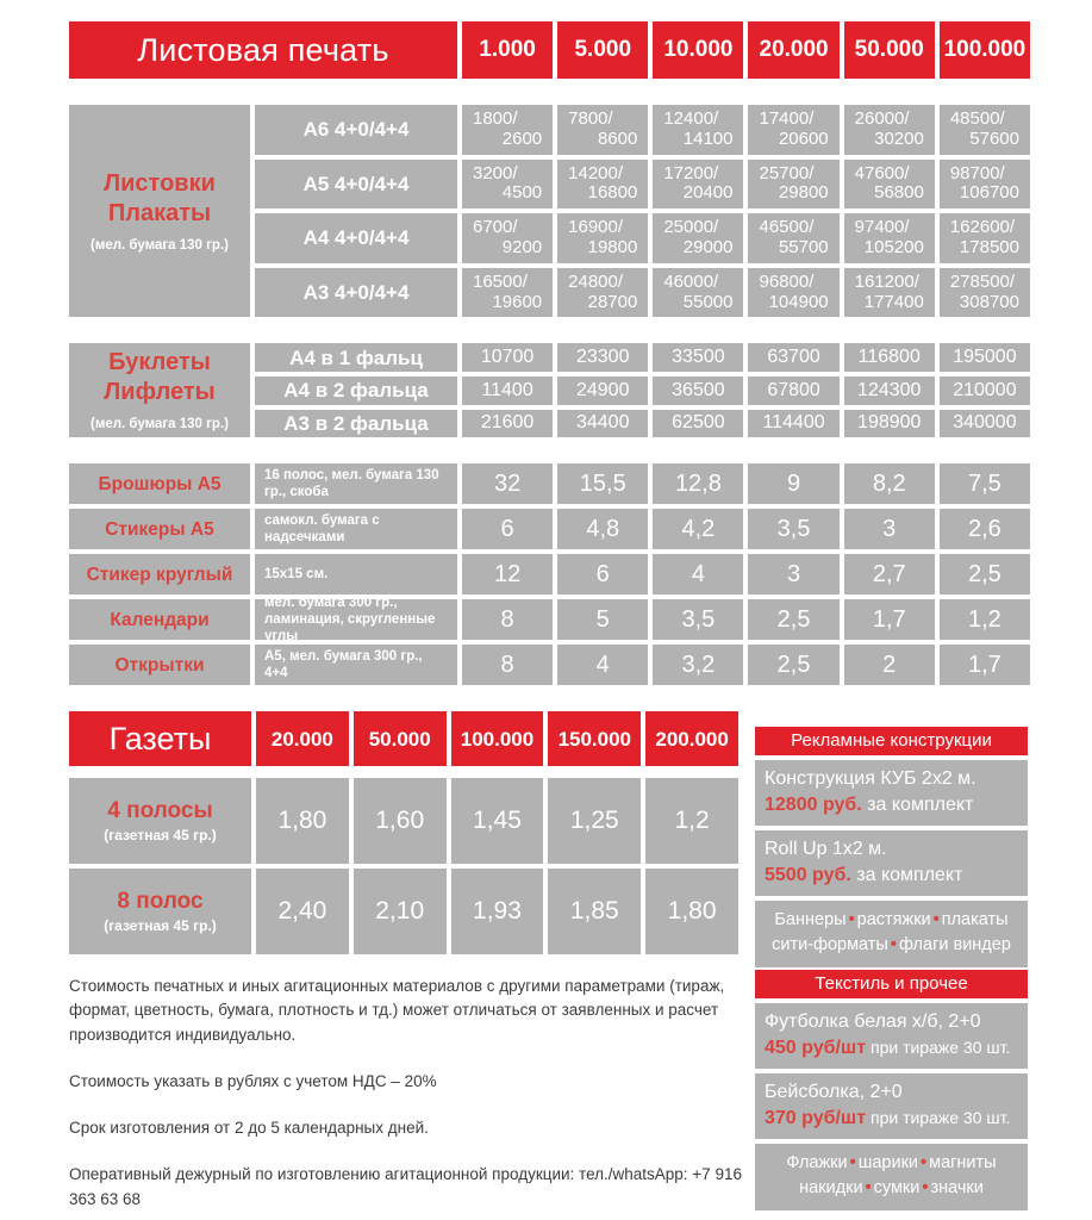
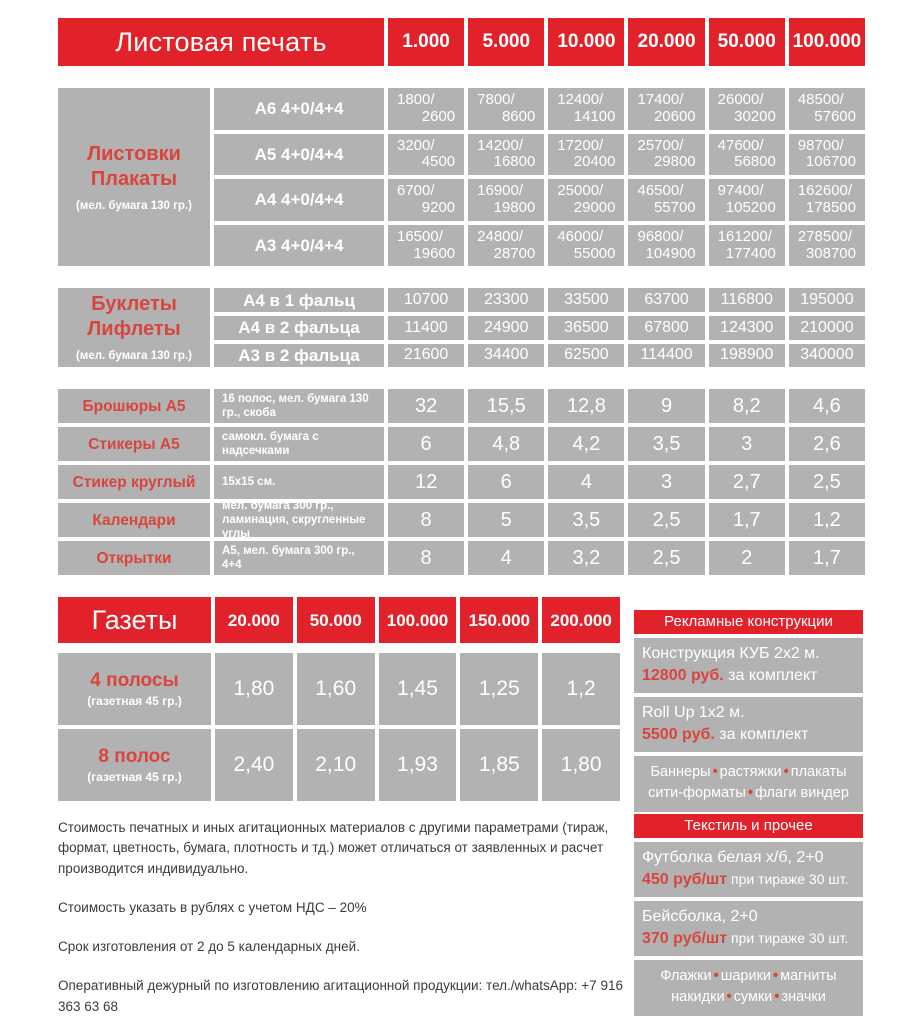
  Листовая печать
  1.000
  5.000
  10.000
  20.000
  50.000
  100.000
  Листовки
  Плакаты
  (мел. бумага 130 гр.)
  А6 4+0/4+4
  1800/
  2600
  7800/
  8600
  12400/
  14100
  17400/
  20600
  26000/
  30200
  48500/
  57600
  А5 4+0/4+4
  3200/
  4500
  14200/
  16800
  17200/
  20400
  25700/
  29800
  47600/
  56800
  98700/
  106700
  А4 4+0/4+4
  6700/
  9200
  16900/
  19800
  25000/
  29000
  46500/
  55700
  97400/
  105200
  162600/
  178500
  А3 4+0/4+4
  16500/
  19600
  24800/
  28700
  46000/
  55000
  96800/
  104900
  161200/
  177400
  278500/
  308700
  Буклеты
  Лифлеты
  (мел. бумага 130 гр.)
  А4 в 1 фальц
  10700
  23300
  33500
  63700
  116800
  195000
  А4 в 2 фальца
  11400
  24900
  36500
  67800
  124300
  210000
  А3 в 2 фальца
  21600
  34400
  62500
  114400
  198900
  340000
  Брошюры А5
  16 полос, мел. бумага 130 гр., скоба
  32
  15,5
  12,8
  9
  8,2
- 7,5
+ 4,6
  Стикеры А5
  самокл. бумага с надсечками
  6
  4,8
  4,2
  3,5
  3
  2,6
  Стикер круглый
  15х15 см.
  12
  6
  4
  3
  2,7
  2,5
  Календари
  мел. бумага 300 гр., ламинация, скругленные углы
  8
  5
  3,5
  2,5
  1,7
  1,2
  Открытки
  А5, мел. бумага 300 гр., 4+4
  8
  4
  3,2
  2,5
  2
  1,7
  Газеты
  20.000
  50.000
  100.000
  150.000
  200.000
  4 полосы
  (газетная 45 гр.)
  1,80
  1,60
  1,45
  1,25
  1,2
  8 полос
  (газетная 45 гр.)
  2,40
  2,10
  1,93
  1,85
  1,80
  Рекламные конструкции
  Конструкция КУБ 2х2 м.
  12800 руб. за комплект
  Roll Up 1х2 м.
  5500 руб. за комплект
  Баннеры • растяжки • плакаты
  сити-форматы • флаги виндер
  Текстиль и прочее
  Футболка белая х/б, 2+0
  450 руб/шт при тираже 30 шт.
  Бейсболка, 2+0
  370 руб/шт при тираже 30 шт.
  Флажки • шарики • магниты
  накидки • сумки • значки
  Стоимость печатных и иных агитационных материалов с другими параметрами (тираж, формат, цветность, бумага, плотность и тд.) может отличаться от заявленных и расчет производится индивидуально.
  Стоимость указать в рублях с учетом НДС – 20%
  Срок изготовления от 2 до 5 календарных дней.
  Оперативный дежурный по изготовлению агитационной продукции: тел./whatsApp: +7 916 363 63 68
